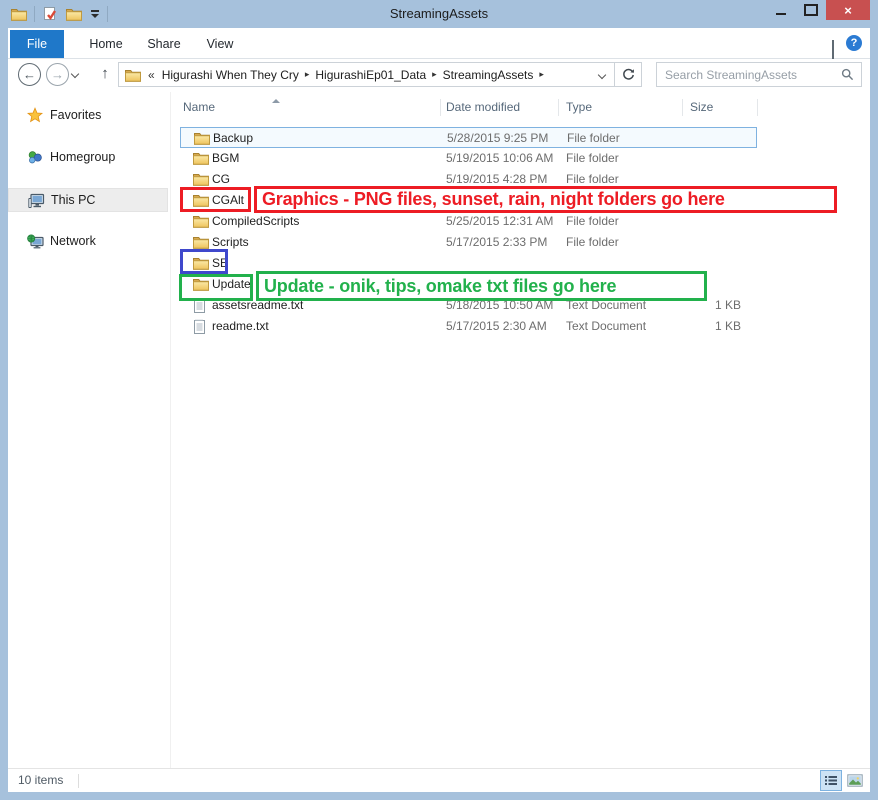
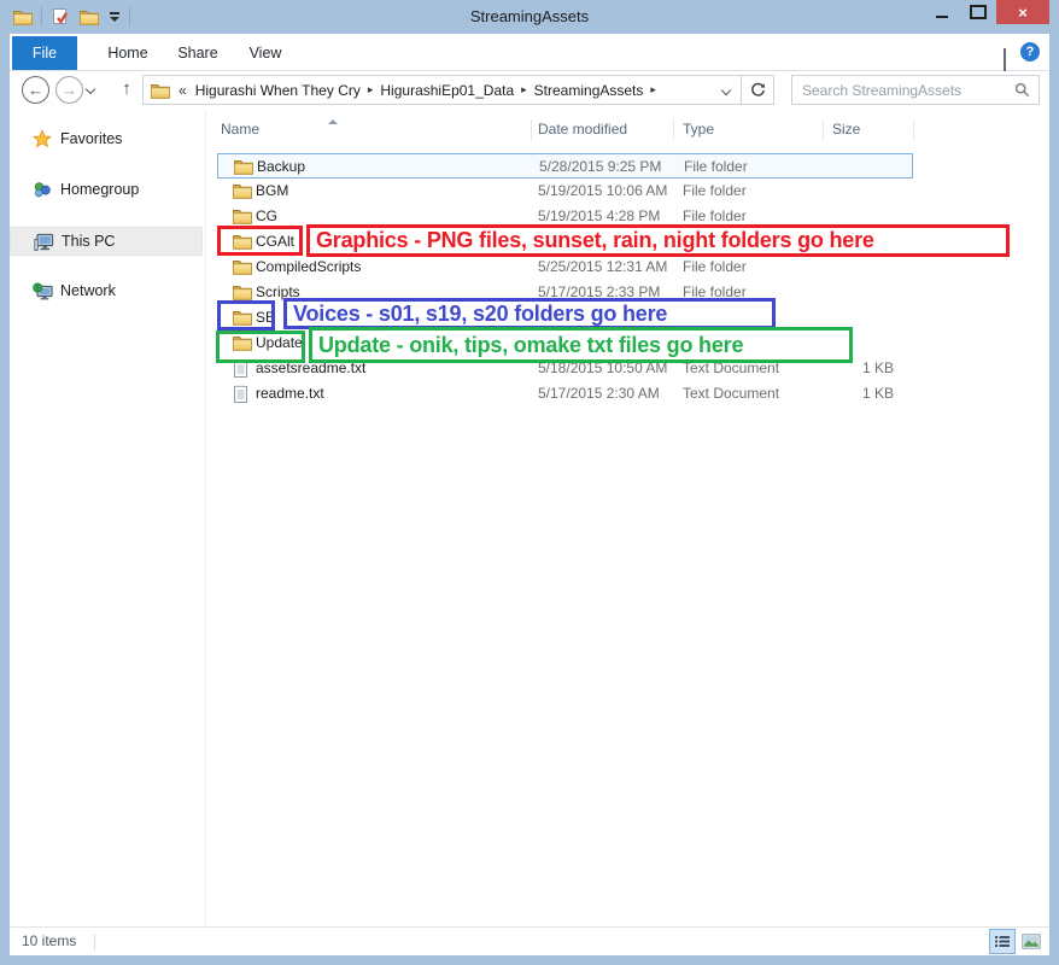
  StreamingAssets
  ×
  File
  Home
  Share
  View
  ?
  ←
  →
  ↑
  «
  Higurashi When They Cry
  ▸
  HigurashiEp01_Data
  ▸
  StreamingAssets
  ▸
  Search StreamingAssets
  Favorites
  Homegroup
  This PC
  Network
  Name
  Date modified
  Type
  Size
  Backup
  5/28/2015 9:25 PM
  File folder
  BGM
  5/19/2015 10:06 AM
  File folder
  CG
  5/19/2015 4:28 PM
  File folder
  CGAlt
  CompiledScripts
  5/25/2015 12:31 AM
  File folder
  Scripts
  5/17/2015 2:33 PM
  File folder
  SE
  Update
  assetsreadme.txt
  5/18/2015 10:50 AM
  Text Document
  1 KB
  readme.txt
  5/17/2015 2:30 AM
  Text Document
  1 KB
  Graphics - PNG files, sunset, rain, night folders go here
+ Voices - s01, s19, s20 folders go here
  Update - onik, tips, omake txt files go here
  10 items
